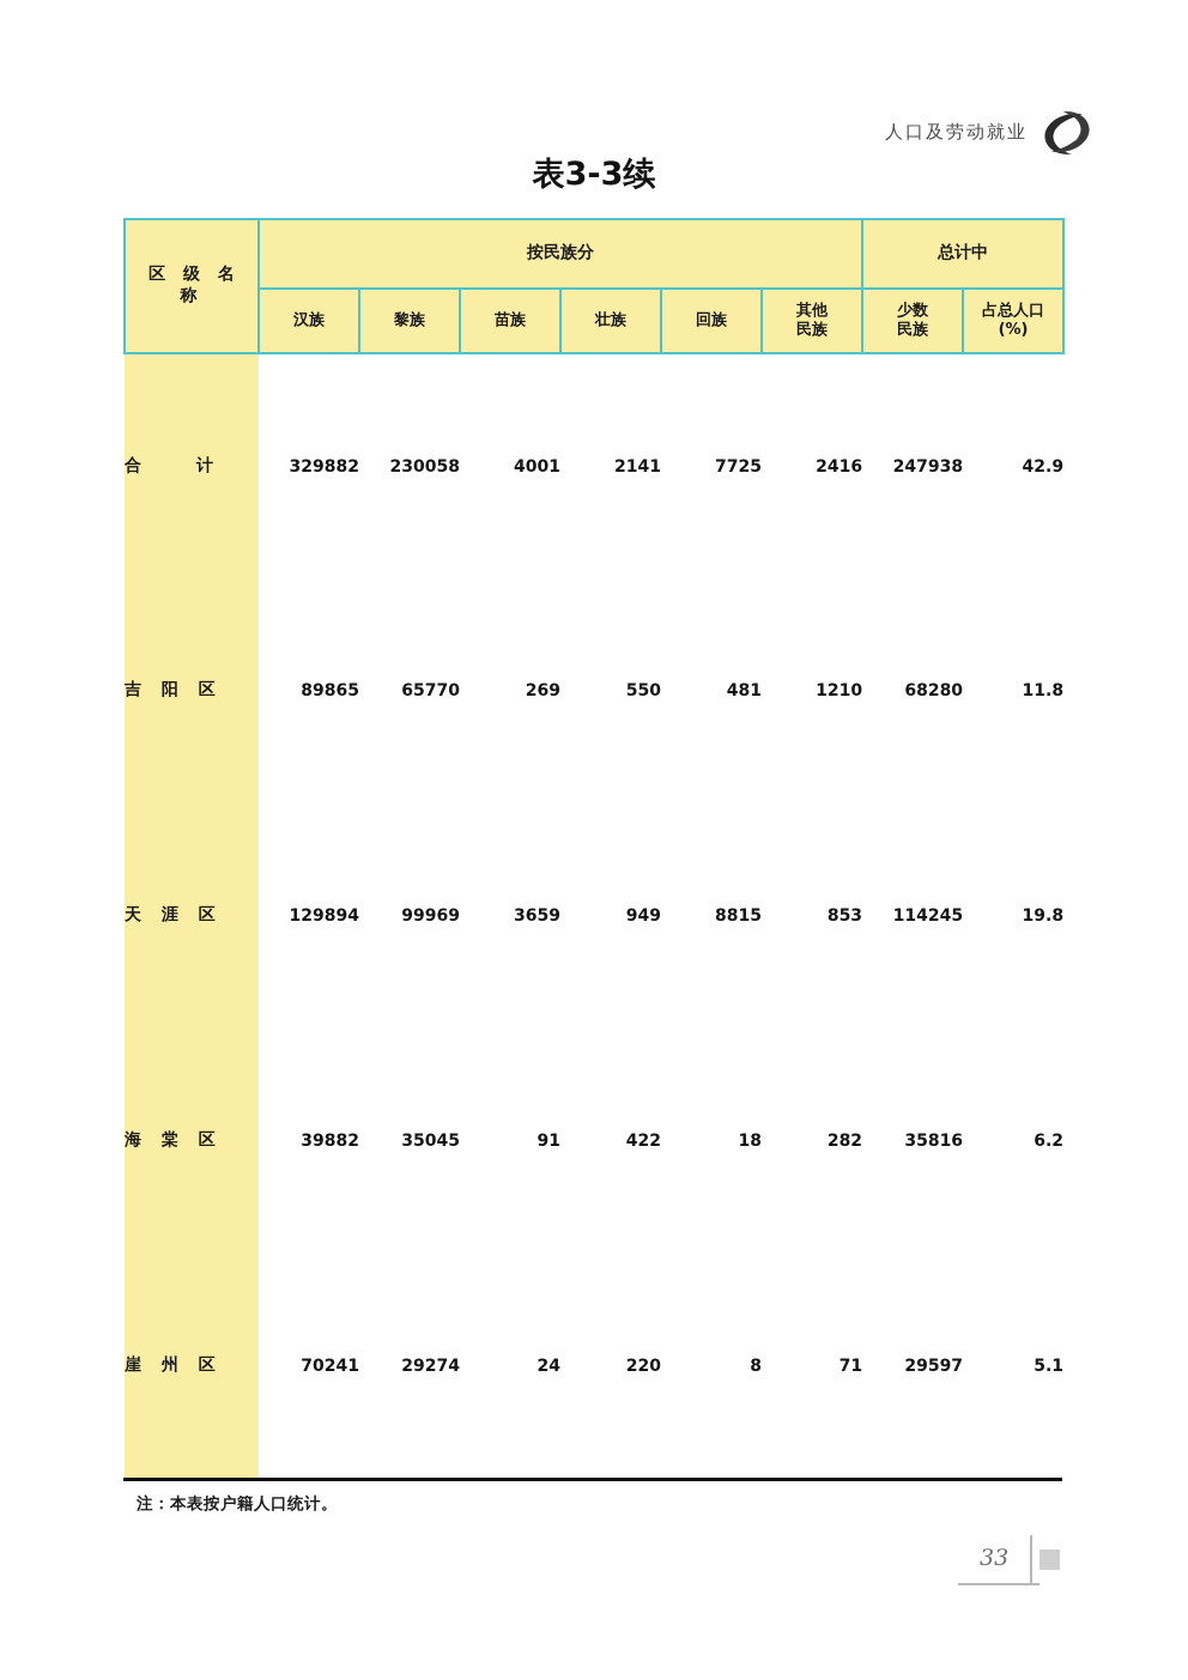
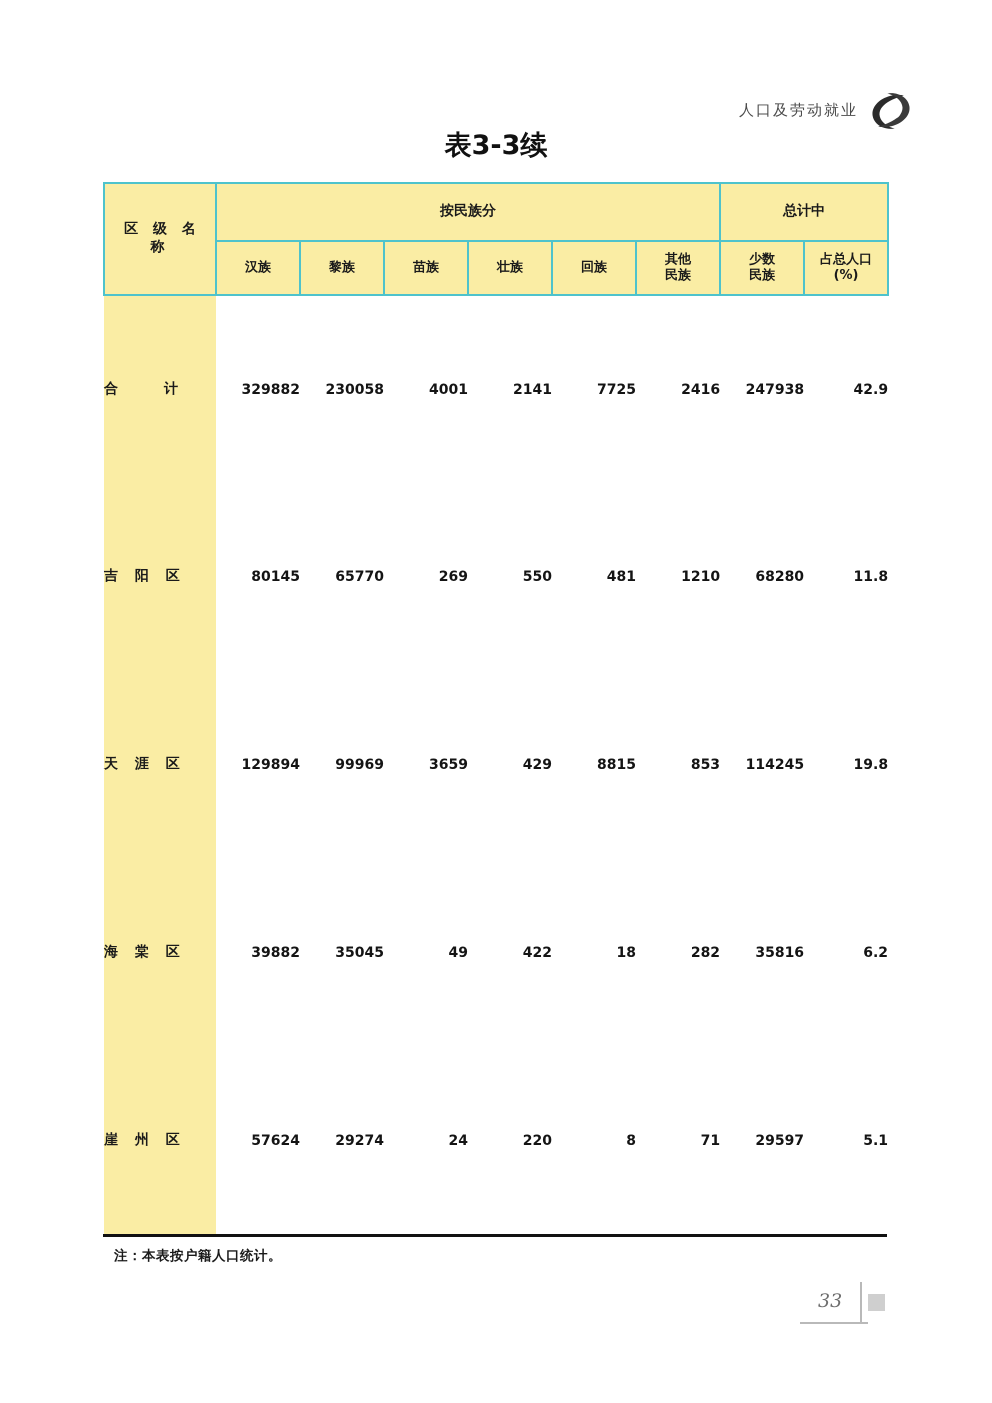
  人口及劳动就业
  表3-3续
  区 级 名 称	按民族分	总计中
  汉族	黎族	苗族	壮族	回族	其他 民族	少数 民族	占总人口 (%)
  合 计	329882	230058	4001	2141	7725	2416	247938	42.9
- 吉 阳 区	89865	65770	269	550	481	1210	68280	11.8
+ 吉 阳 区	80145	65770	269	550	481	1210	68280	11.8
- 天 涯 区	129894	99969	3659	949	8815	853	114245	19.8
+ 天 涯 区	129894	99969	3659	429	8815	853	114245	19.8
- 海 棠 区	39882	35045	91	422	18	282	35816	6.2
+ 海 棠 区	39882	35045	49	422	18	282	35816	6.2
- 崖 州 区	70241	29274	24	220	8	71	29597	5.1
+ 崖 州 区	57624	29274	24	220	8	71	29597	5.1
  注：本表按户籍人口统计。
  33
